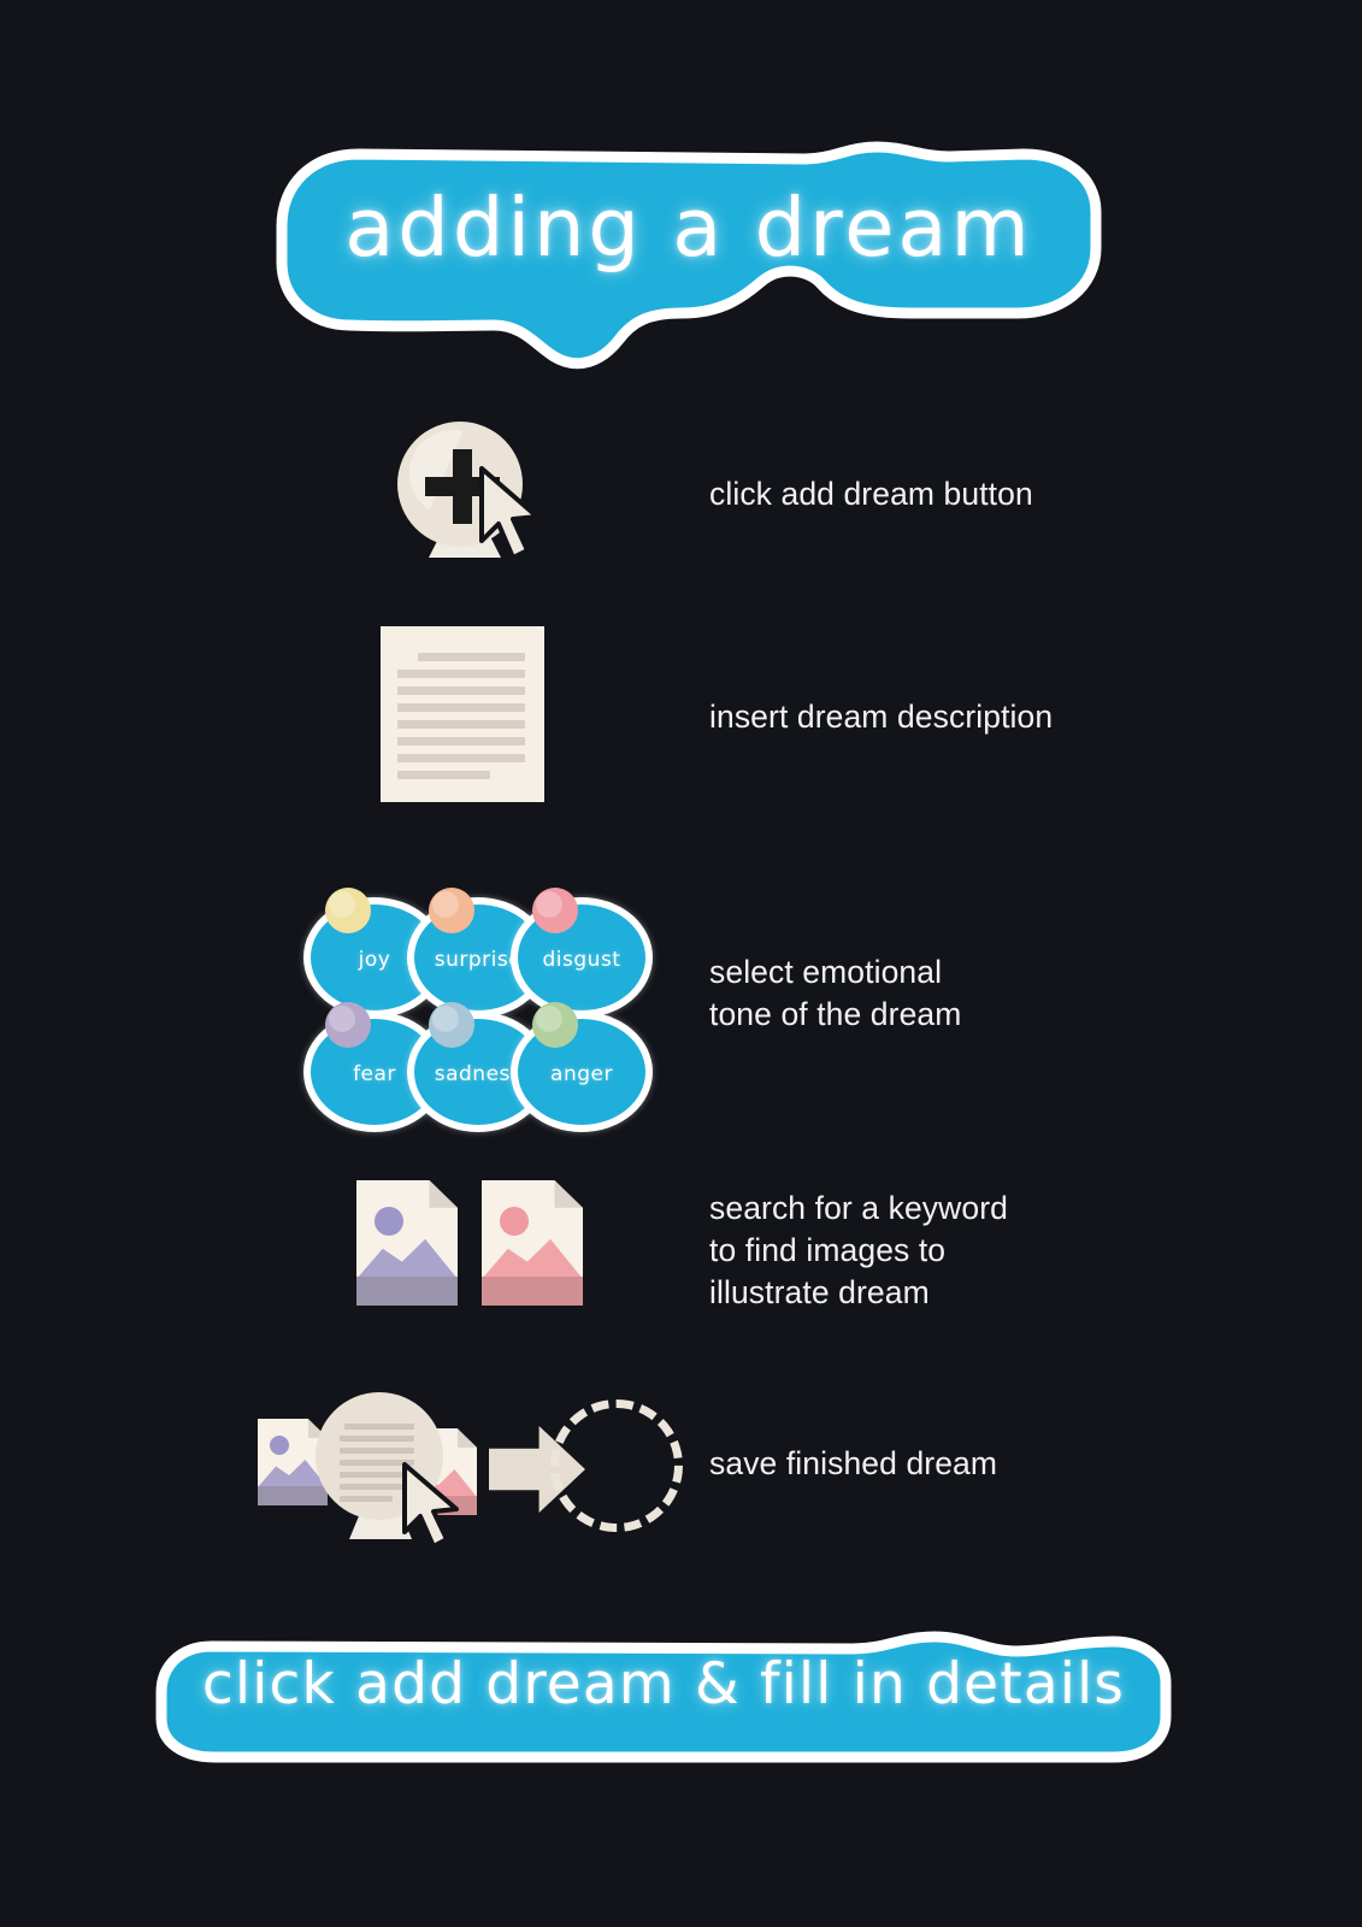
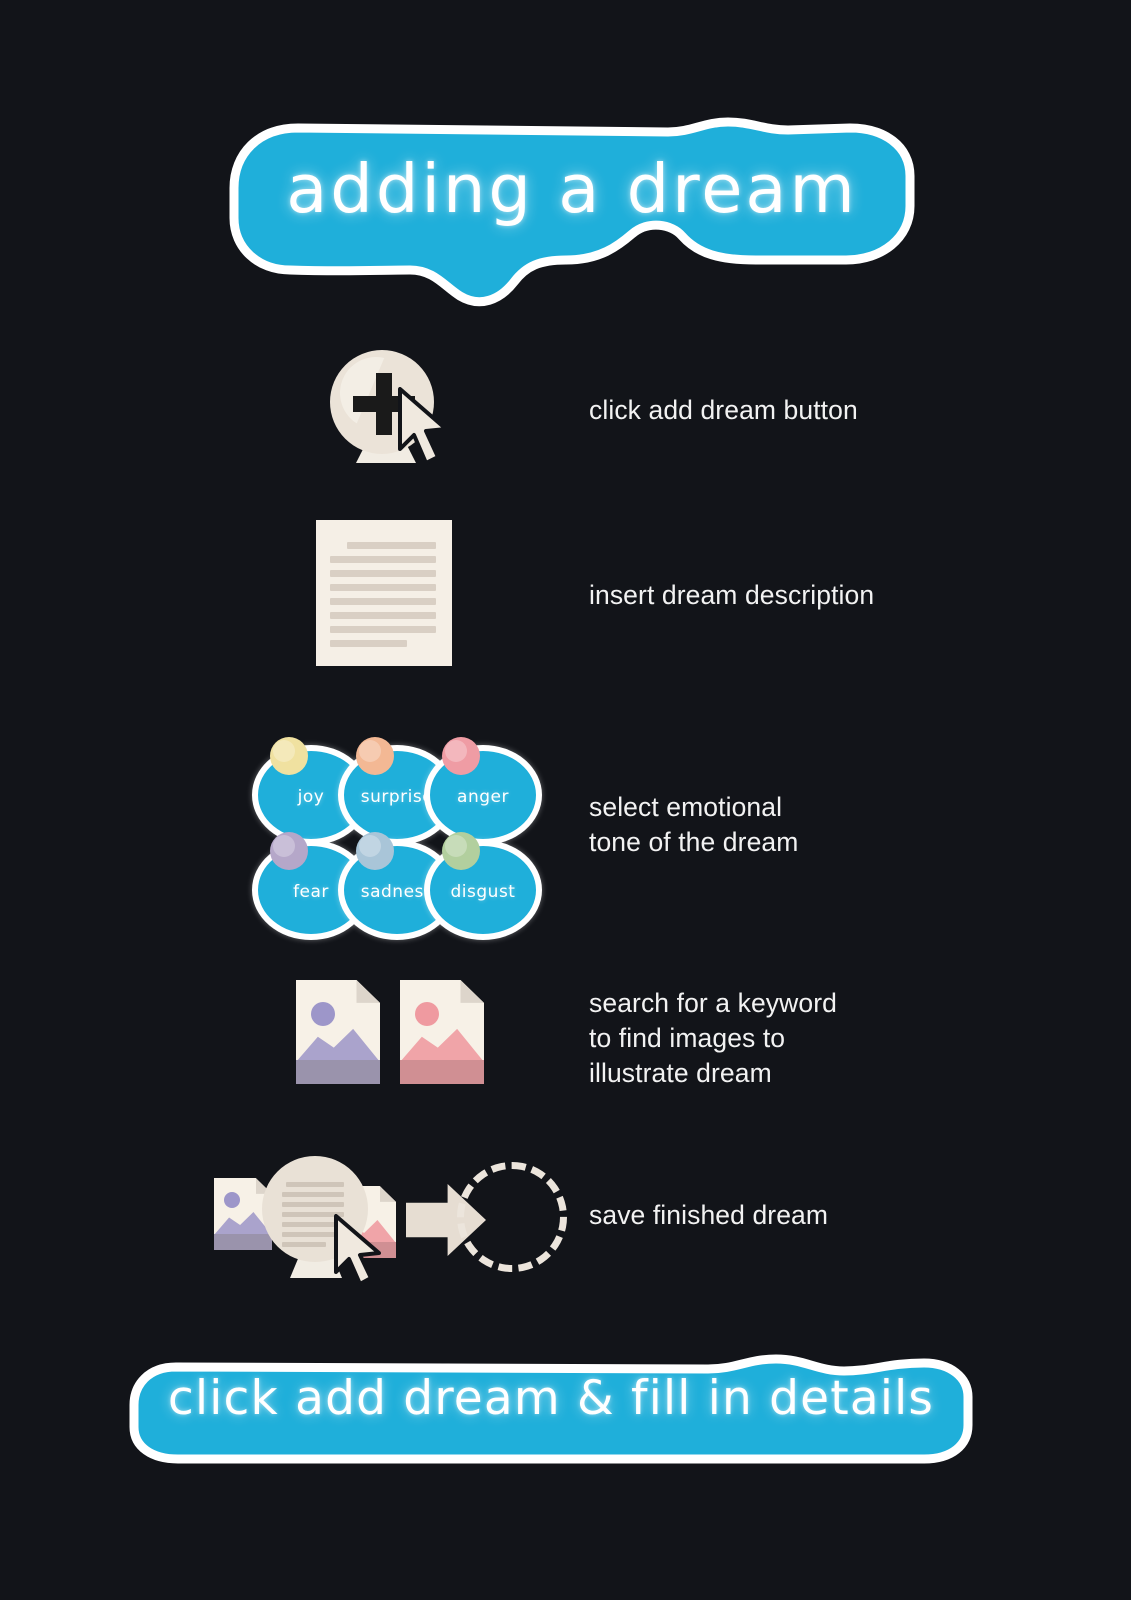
  adding a dream
  click add dream button
  insert dream description
  joy
  surpris
- disgust
+ anger
  fear
  sadnes
- anger
+ disgust
  select emotional
  tone of the dream
  search for a keyword
  to find images to
  illustrate dream
  save finished dream
  click add dream & fill in details
